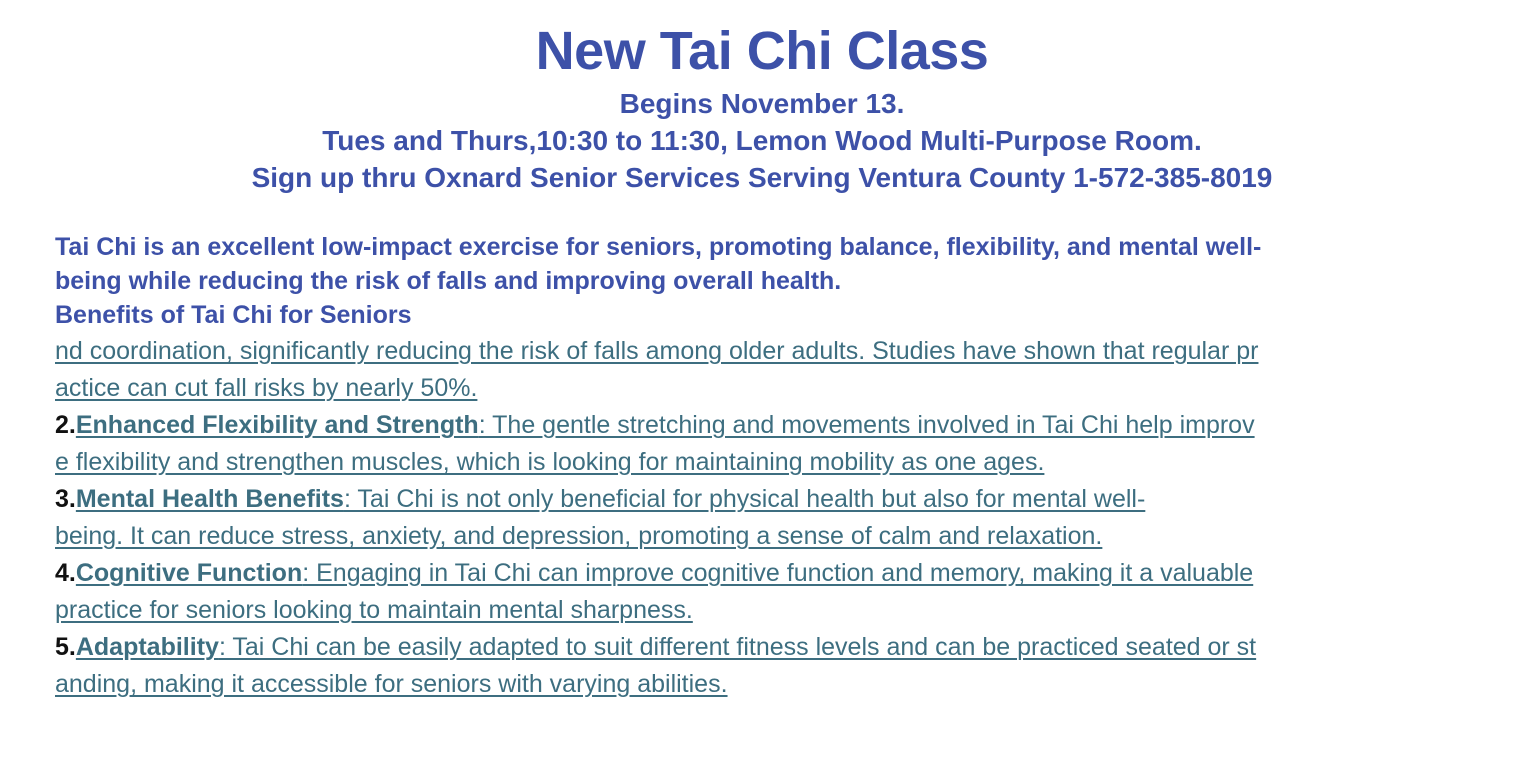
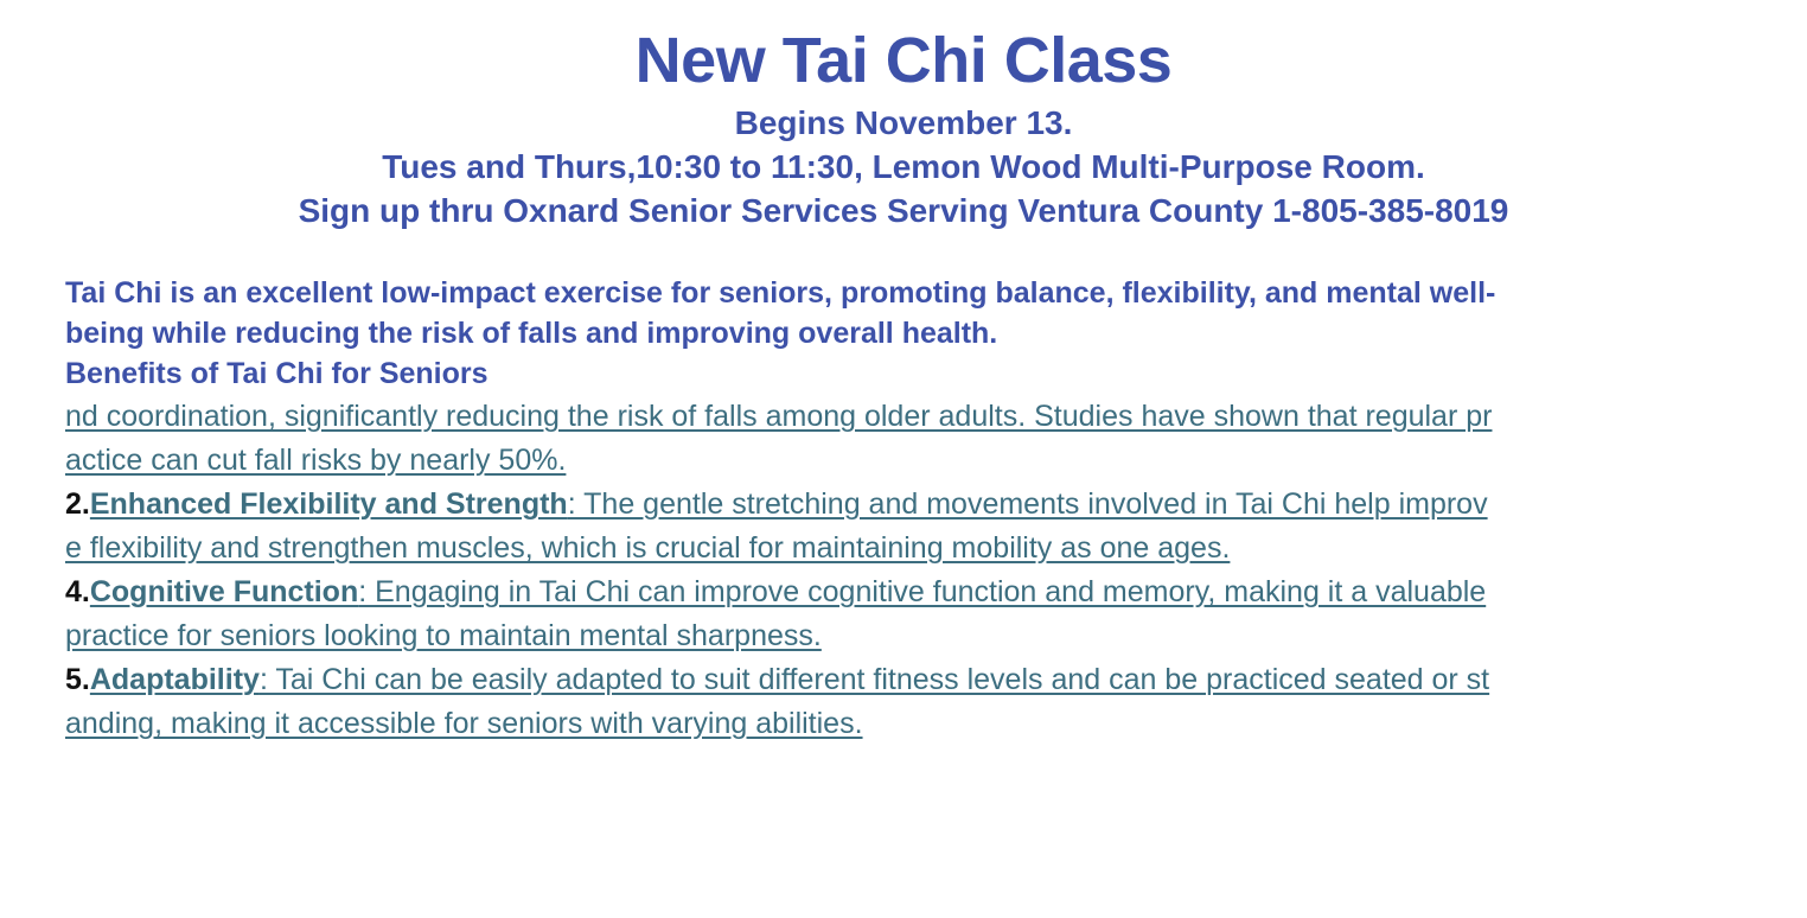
  New Tai Chi Class
  Begins November 13.
  Tues and Thurs,10:30 to 11:30, Lemon Wood Multi-Purpose Room.
- Sign up thru Oxnard Senior Services Serving Ventura County 1-572-385-8019
+ Sign up thru Oxnard Senior Services Serving Ventura County 1-805-385-8019
  Tai Chi is an excellent low-impact exercise for seniors, promoting balance, flexibility, and mental well-
  being while reducing the risk of falls and improving overall health.
  Benefits of Tai Chi for Seniors
  nd coordination, significantly reducing the risk of falls among older adults. Studies have shown that regular pr
  actice can cut fall risks by nearly 50%.
  2.Enhanced Flexibility and Strength: The gentle stretching and movements involved in Tai Chi help improv
- e flexibility and strengthen muscles, which is looking for maintaining mobility as one ages.
+ e flexibility and strengthen muscles, which is crucial for maintaining mobility as one ages.
- 3.Mental Health Benefits: Tai Chi is not only beneficial for physical health but also for mental well-
- being. It can reduce stress, anxiety, and depression, promoting a sense of calm and relaxation.
  4.Cognitive Function: Engaging in Tai Chi can improve cognitive function and memory, making it a valuable
  practice for seniors looking to maintain mental sharpness.
  5.Adaptability: Tai Chi can be easily adapted to suit different fitness levels and can be practiced seated or st
  anding, making it accessible for seniors with varying abilities.
